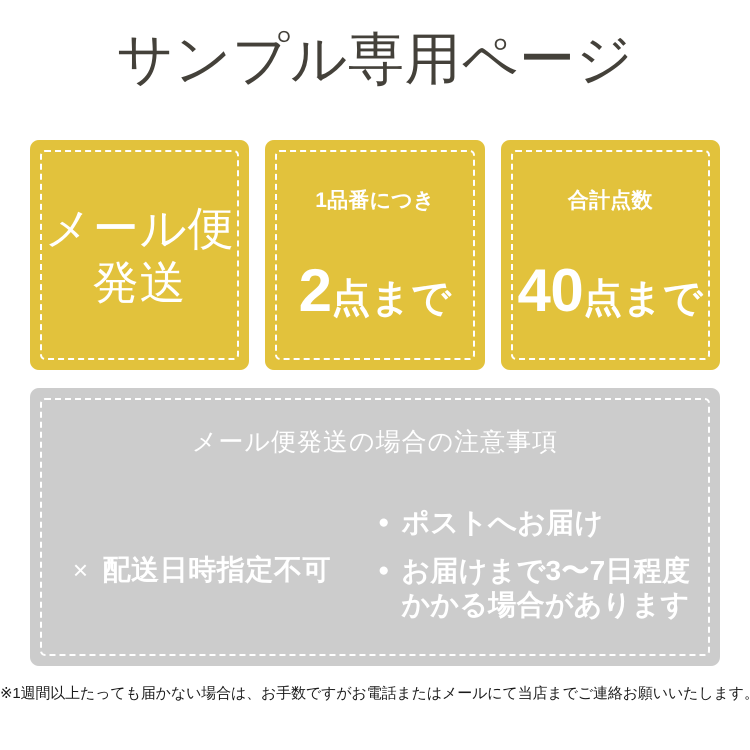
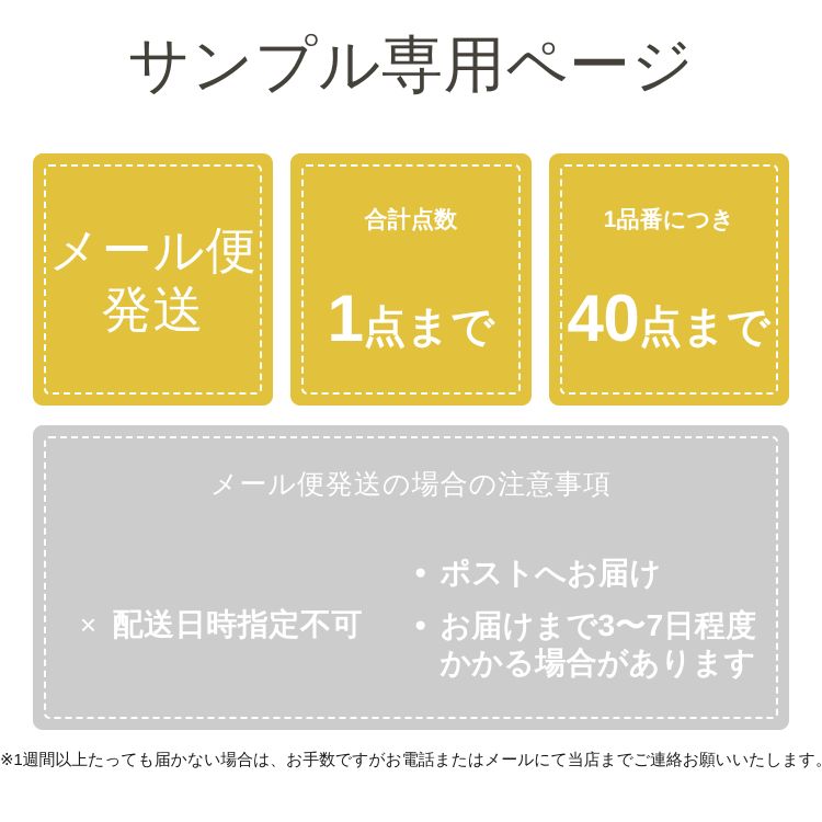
  サンプル専用ページ
  メール便
  発送
- 1品番につき
+ 合計点数
- 2
+ 1
  点まで
- 合計点数
+ 1品番につき
  40
  点まで
  メール便発送の場合の注意事項
  ×
  配送日時指定不可
  ●
  ポストへお届け
  ●
  お届けまで3〜7日程度
  かかる場合があります
  ※1週間以上たっても届かない場合は、お手数ですがお電話またはメールにて当店までご連絡お願いいたします
